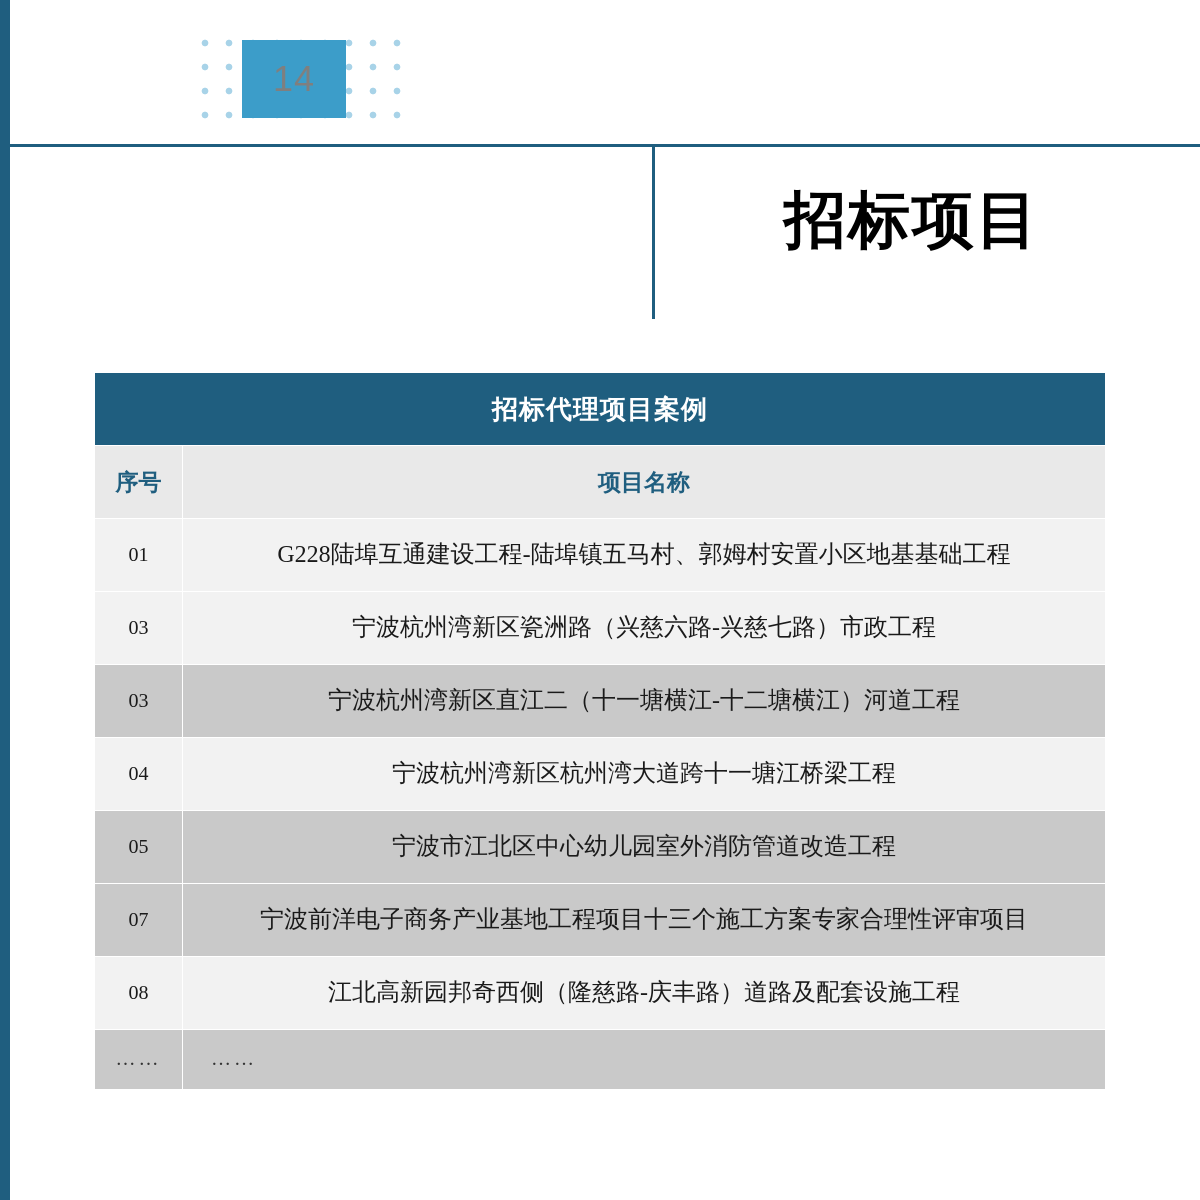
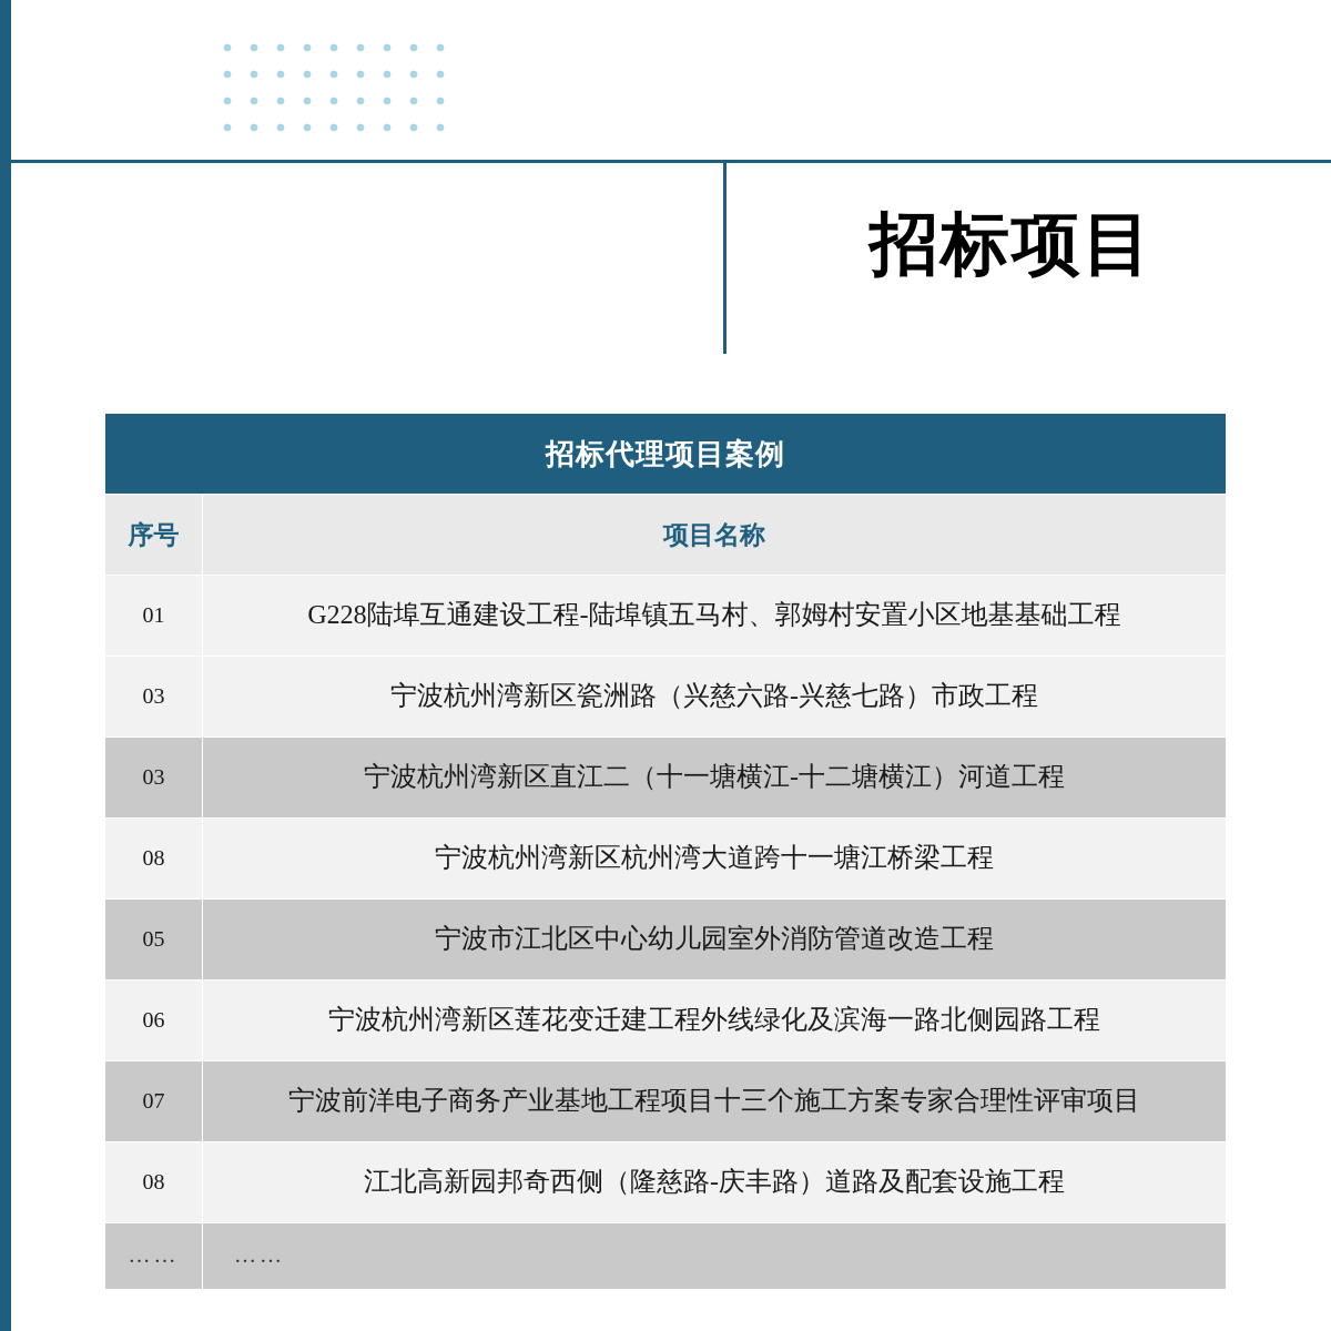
- 14
  招标项目
  招标代理项目案例
  序号	项目名称
  01	G228陆埠互通建设工程-陆埠镇五马村、郭姆村安置小区地基基础工程
  03	宁波杭州湾新区瓷洲路（兴慈六路-兴慈七路）市政工程
  03	宁波杭州湾新区直江二（十一塘横江-十二塘横江）河道工程
- 04	宁波杭州湾新区杭州湾大道跨十一塘江桥梁工程
+ 08	宁波杭州湾新区杭州湾大道跨十一塘江桥梁工程
  05	宁波市江北区中心幼儿园室外消防管道改造工程
+ 06	宁波杭州湾新区莲花变迁建工程外线绿化及滨海一路北侧园路工程
  07	宁波前洋电子商务产业基地工程项目十三个施工方案专家合理性评审项目
  08	江北高新园邦奇西侧（隆慈路-庆丰路）道路及配套设施工程
  ……	……
